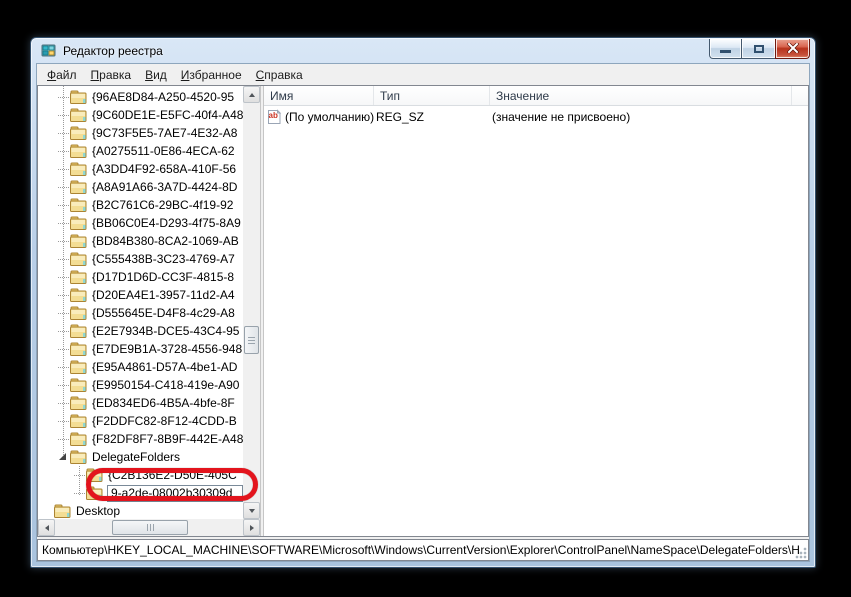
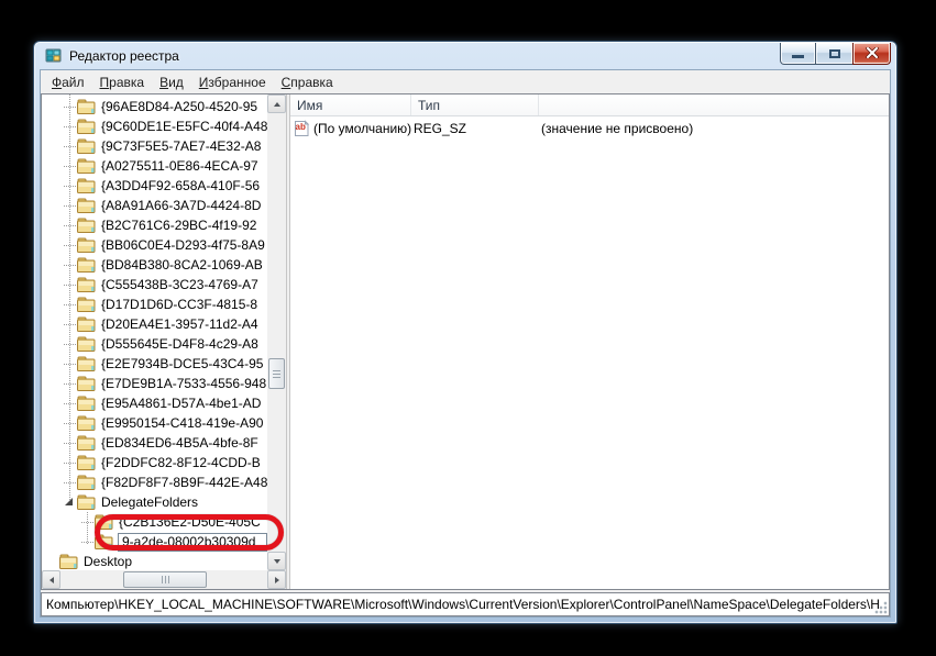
  Редактор реестра
  Файл
  Правка
  Вид
  Избранное
  Справка
  {96AE8D84-A250-4520-95
  {9C60DE1E-E5FC-40f4-A48
  {9C73F5E5-7AE7-4E32-A8
- {A0275511-0E86-4ECA-62
+ {A0275511-0E86-4ECA-97
  {A3DD4F92-658A-410F-56
  {A8A91A66-3A7D-4424-8D
  {B2C761C6-29BC-4f19-92
  {BB06C0E4-D293-4f75-8A9
  {BD84B380-8CA2-1069-AB
  {C555438B-3C23-4769-A7
  {D17D1D6D-CC3F-4815-8
  {D20EA4E1-3957-11d2-A4
  {D555645E-D4F8-4c29-A8
  {E2E7934B-DCE5-43C4-95
- {E7DE9B1A-3728-4556-948
+ {E7DE9B1A-7533-4556-948
  {E95A4861-D57A-4be1-AD
  {E9950154-C418-419e-A90
  {ED834ED6-4B5A-4bfe-8F
  {F2DDFC82-8F12-4CDD-B
  {F82DF8F7-8B9F-442E-A48
  DelegateFolders
  {C2B136E2-D50E-405C
  9-a2de-08002b30309d
  Desktop
  Имя
  Тип
- Значение
  ab
  (По умолчанию)
  REG_SZ
  (значение не присвоено)
  Компьютер\HKEY_LOCAL_MACHINE\SOFTWARE\Microsoft\Windows\CurrentVersion\Explorer\ControlPanel\NameSpace\DelegateFolders\
